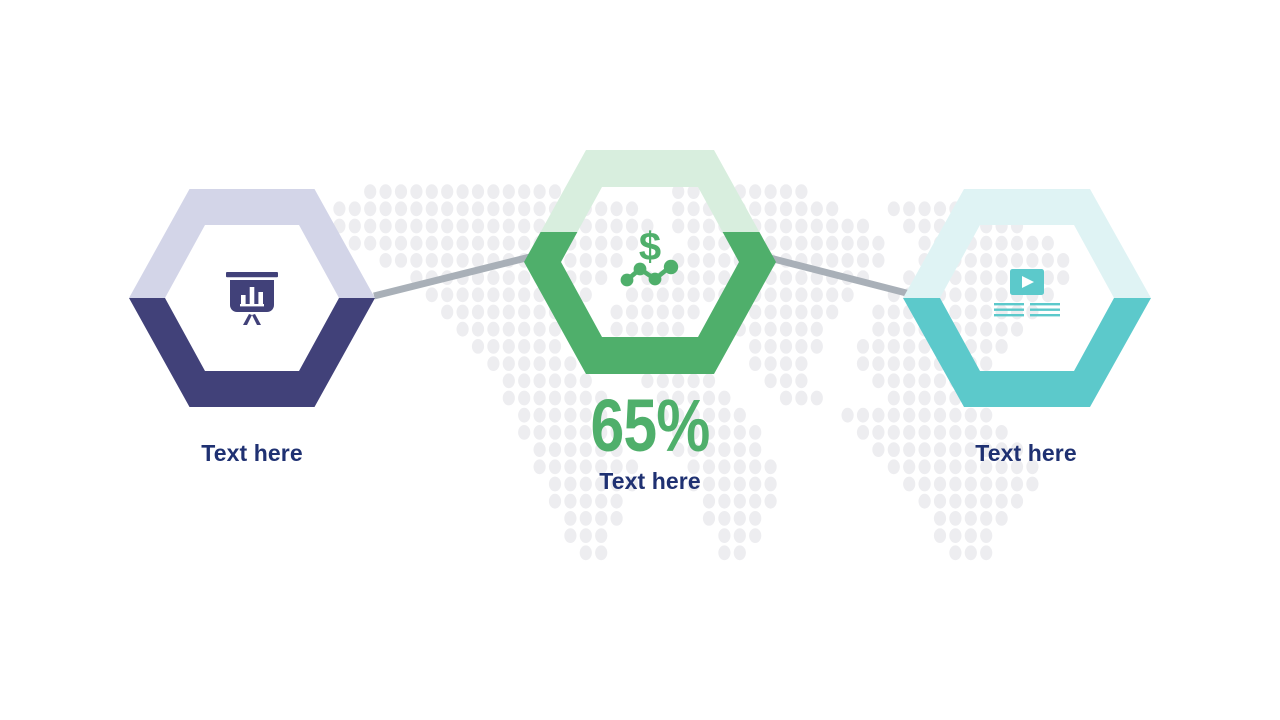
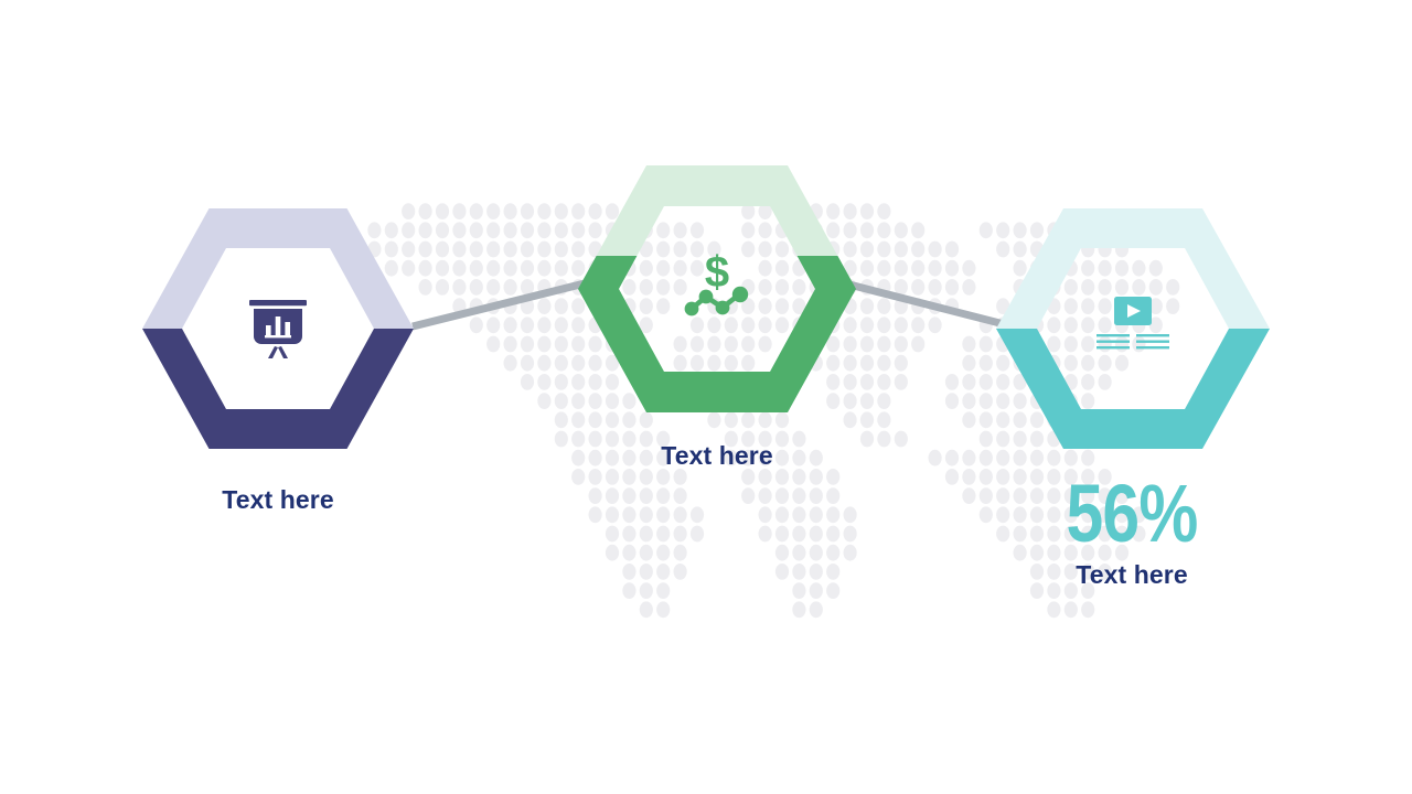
  $
  Text here
- 65%
  Text here
+ 56%
  Text here
